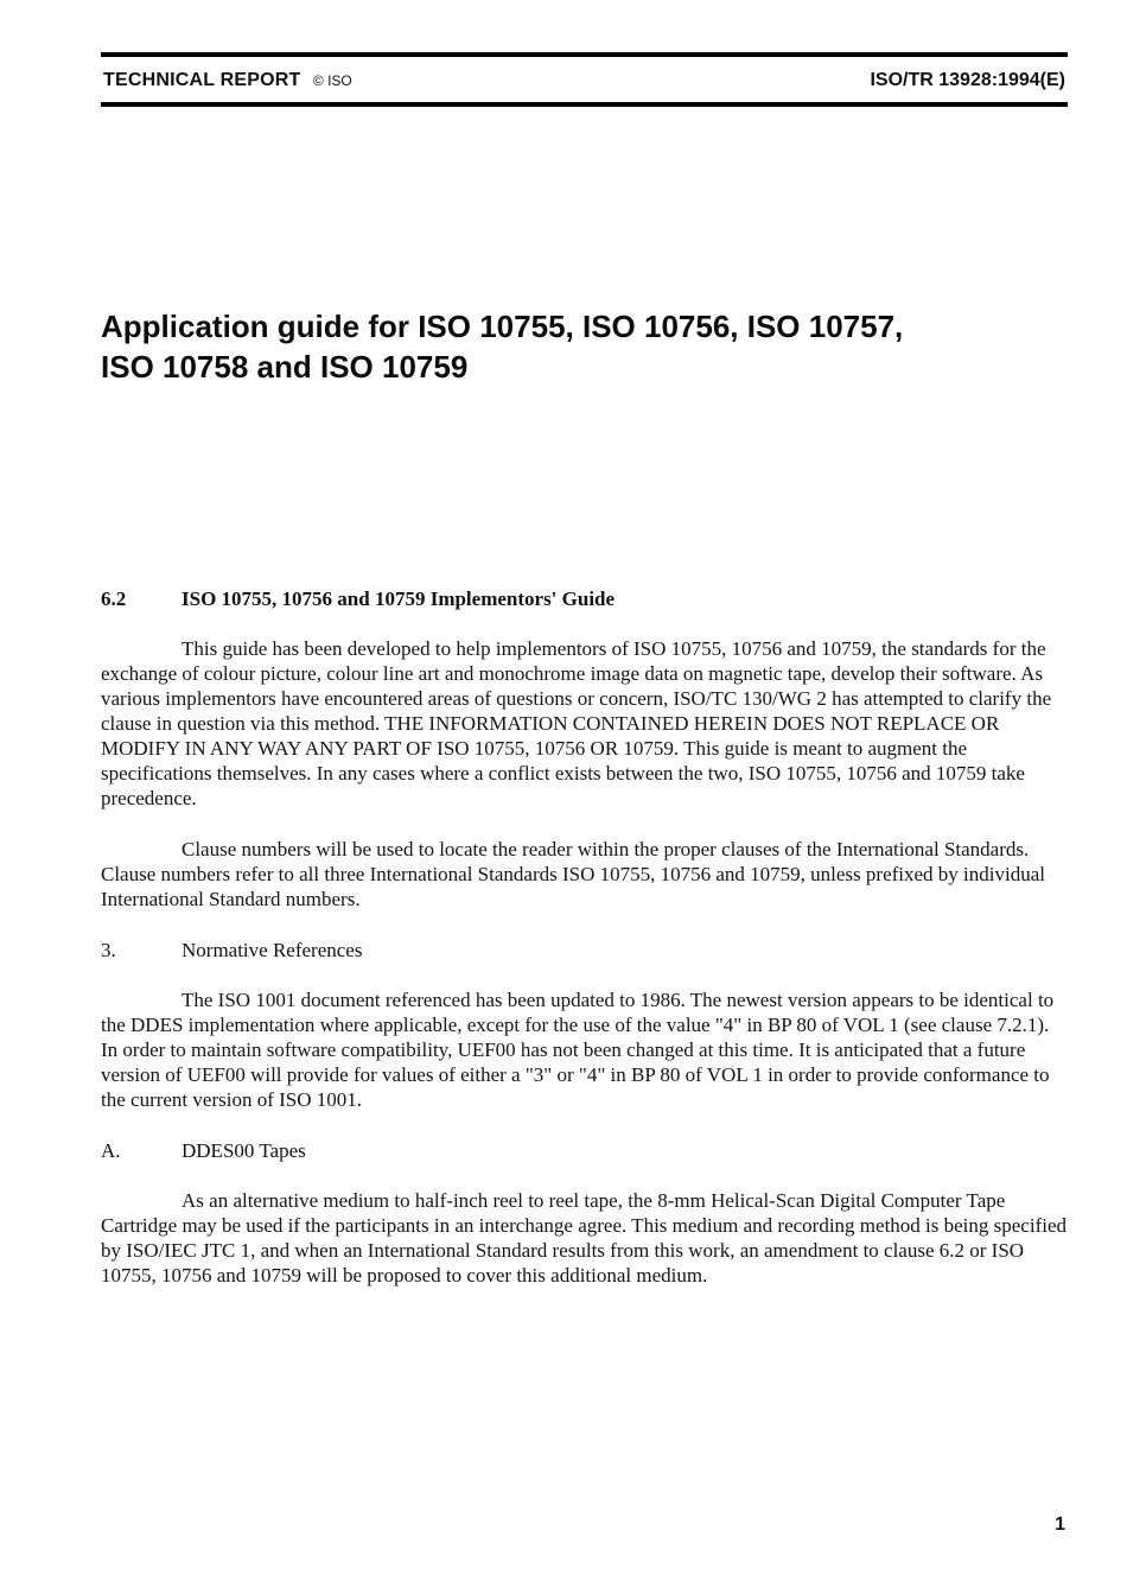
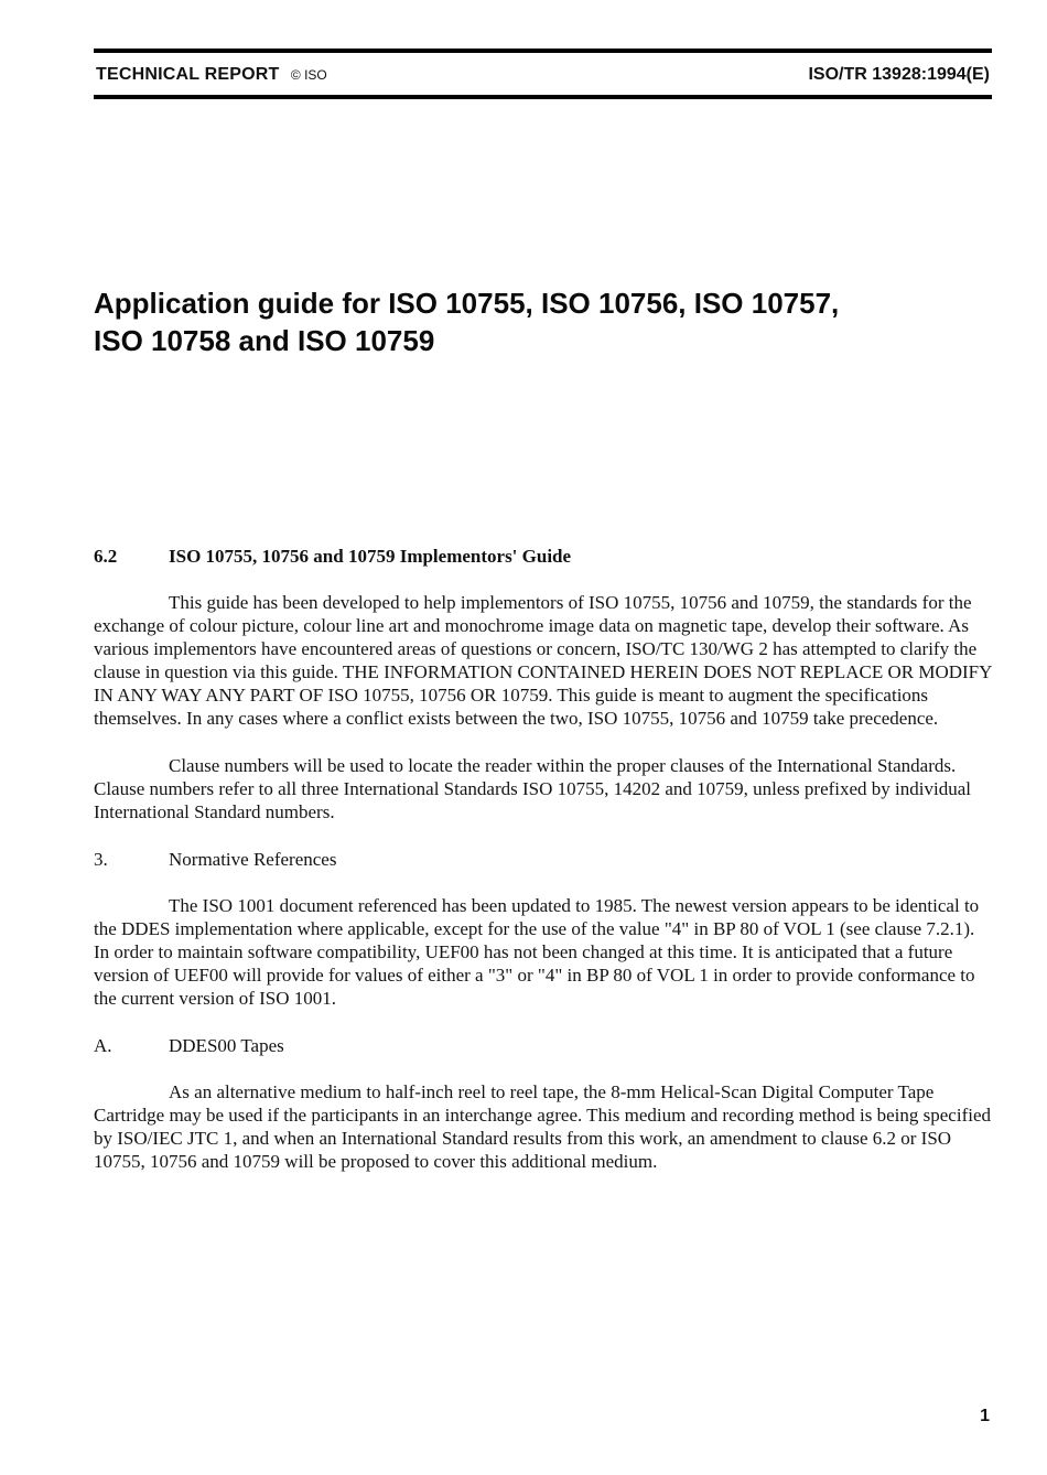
  TECHNICAL REPORT © ISO
  ISO/TR 13928:1994(E)
  Application guide for ISO 10755, ISO 10756, ISO 10757,
  ISO 10758 and ISO 10759
  6.2 ISO 10755, 10756 and 10759 Implementors' Guide
- This guide has been developed to help implementors of ISO 10755, 10756 and 10759, the standards for the exchange of colour picture, colour line art and monochrome image data on magnetic tape, develop their software. As various implementors have encountered areas of questions or concern, ISO/TC 130/WG 2 has attempted to clarify the clause in question via this method. THE INFORMATION CONTAINED HEREIN DOES NOT REPLACE OR MODIFY IN ANY WAY ANY PART OF ISO 10755, 10756 OR 10759. This guide is meant to augment the specifications themselves. In any cases where a conflict exists between the two, ISO 10755, 10756 and 10759 take precedence.
+ This guide has been developed to help implementors of ISO 10755, 10756 and 10759, the standards for the exchange of colour picture, colour line art and monochrome image data on magnetic tape, develop their software. As various implementors have encountered areas of questions or concern, ISO/TC 130/WG 2 has attempted to clarify the clause in question via this guide. THE INFORMATION CONTAINED HEREIN DOES NOT REPLACE OR MODIFY IN ANY WAY ANY PART OF ISO 10755, 10756 OR 10759. This guide is meant to augment the specifications themselves. In any cases where a conflict exists between the two, ISO 10755, 10756 and 10759 take precedence.
- Clause numbers will be used to locate the reader within the proper clauses of the International Standards. Clause numbers refer to all three International Standards ISO 10755, 10756 and 10759, unless prefixed by individual International Standard numbers.
+ Clause numbers will be used to locate the reader within the proper clauses of the International Standards. Clause numbers refer to all three International Standards ISO 10755, 14202 and 10759, unless prefixed by individual International Standard numbers.
  3. Normative References
- The ISO 1001 document referenced has been updated to 1986. The newest version appears to be identical to the DDES implementation where applicable, except for the use of the value "4" in BP 80 of VOL 1 (see clause 7.2.1). In order to maintain software compatibility, UEF00 has not been changed at this time. It is anticipated that a future version of UEF00 will provide for values of either a "3" or "4" in BP 80 of VOL 1 in order to provide conformance to the current version of ISO 1001.
+ The ISO 1001 document referenced has been updated to 1985. The newest version appears to be identical to the DDES implementation where applicable, except for the use of the value "4" in BP 80 of VOL 1 (see clause 7.2.1). In order to maintain software compatibility, UEF00 has not been changed at this time. It is anticipated that a future version of UEF00 will provide for values of either a "3" or "4" in BP 80 of VOL 1 in order to provide conformance to the current version of ISO 1001.
  A. DDES00 Tapes
  As an alternative medium to half-inch reel to reel tape, the 8-mm Helical-Scan Digital Computer Tape Cartridge may be used if the participants in an interchange agree. This medium and recording method is being specified by ISO/IEC JTC 1, and when an International Standard results from this work, an amendment to clause 6.2 or ISO 10755, 10756 and 10759 will be proposed to cover this additional medium.
  1
